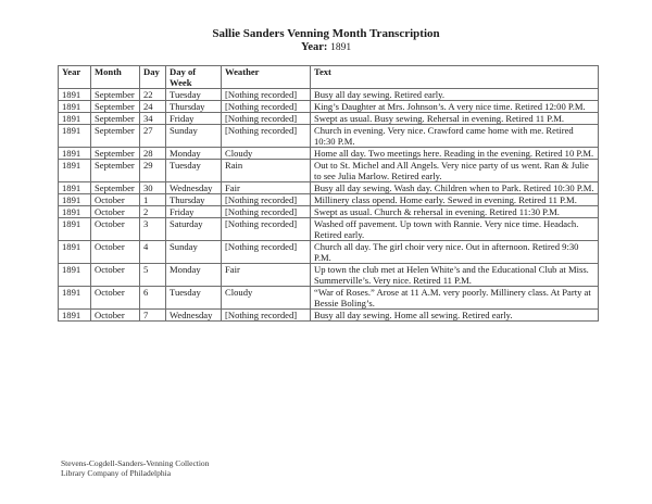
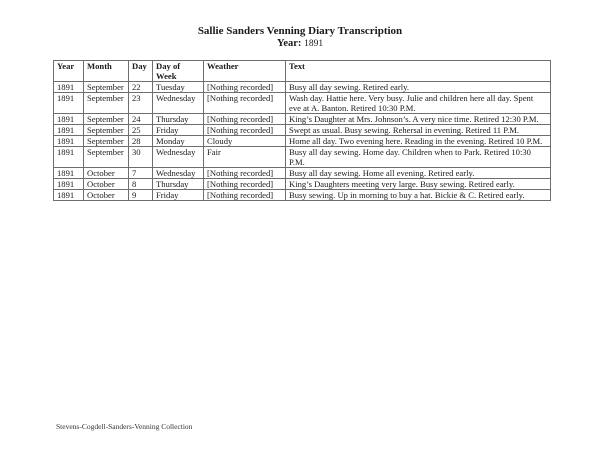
- Sallie Sanders Venning Month Transcription
+ Sallie Sanders Venning Diary Transcription
  Year: 1891
  Year	Month	Day	Day of Week	Weather	Text
  1891	September	22	Tuesday	[Nothing recorded]	Busy all day sewing. Retired early.
+ 1891	September	23	Wednesday	[Nothing recorded]	Wash day. Hattie here. Very busy. Julie and children here all day. Spent eve at A. Banton. Retired 10:30 P.M.
- 1891	September	24	Thursday	[Nothing recorded]	King’s Daughter at Mrs. Johnson’s. A very nice time. Retired 12:00 P.M.
+ 1891	September	24	Thursday	[Nothing recorded]	King’s Daughter at Mrs. Johnson’s. A very nice time. Retired 12:30 P.M.
- 1891	September	34	Friday	[Nothing recorded]	Swept as usual. Busy sewing. Rehersal in evening. Retired 11 P.M.
+ 1891	September	25	Friday	[Nothing recorded]	Swept as usual. Busy sewing. Rehersal in evening. Retired 11 P.M.
- 1891	September	27	Sunday	[Nothing recorded]	Church in evening. Very nice. Crawford came home with me. Retired 10:30 P.M.
- 1891	September	28	Monday	Cloudy	Home all day. Two meetings here. Reading in the evening. Retired 10 P.M.
+ 1891	September	28	Monday	Cloudy	Home all day. Two evening here. Reading in the evening. Retired 10 P.M.
- 1891	September	29	Tuesday	Rain	Out to St. Michel and All Angels. Very nice party of us went. Ran & Julie to see Julia Marlow. Retired early.
- 1891	September	30	Wednesday	Fair	Busy all day sewing. Wash day. Children when to Park. Retired 10:30 P.M.
+ 1891	September	30	Wednesday	Fair	Busy all day sewing. Home day. Children when to Park. Retired 10:30 P.M.
- 1891	October	1	Thursday	[Nothing recorded]	Millinery class opend. Home early. Sewed in evening. Retired 11 P.M.
- 1891	October	2	Friday	[Nothing recorded]	Swept as usual. Church & rehersal in evening. Retired 11:30 P.M.
- 1891	October	3	Saturday	[Nothing recorded]	Washed off pavement. Up town with Rannie. Very nice time. Headach. Retired early.
- 1891	October	4	Sunday	[Nothing recorded]	Church all day. The girl choir very nice. Out in afternoon. Retired 9:30 P.M.
- 1891	October	5	Monday	Fair	Up town the club met at Helen White’s and the Educational Club at Miss. Summerville’s. Very nice. Retired 11 P.M.
- 1891	October	6	Tuesday	Cloudy	“War of Roses.” Arose at 11 A.M. very poorly. Millinery class. At Party at Bessie Boling’s.
- 1891	October	7	Wednesday	[Nothing recorded]	Busy all day sewing. Home all sewing. Retired early.
+ 1891	October	7	Wednesday	[Nothing recorded]	Busy all day sewing. Home all evening. Retired early.
+ 1891	October	8	Thursday	[Nothing recorded]	King’s Daughters meeting very large. Busy sewing. Retired early.
+ 1891	October	9	Friday	[Nothing recorded]	Busy sewing. Up in morning to buy a hat. Bickie & C. Retired early.
  Stevens-Cogdell-Sanders-Venning Collection
- Library Company of Philadelphia
